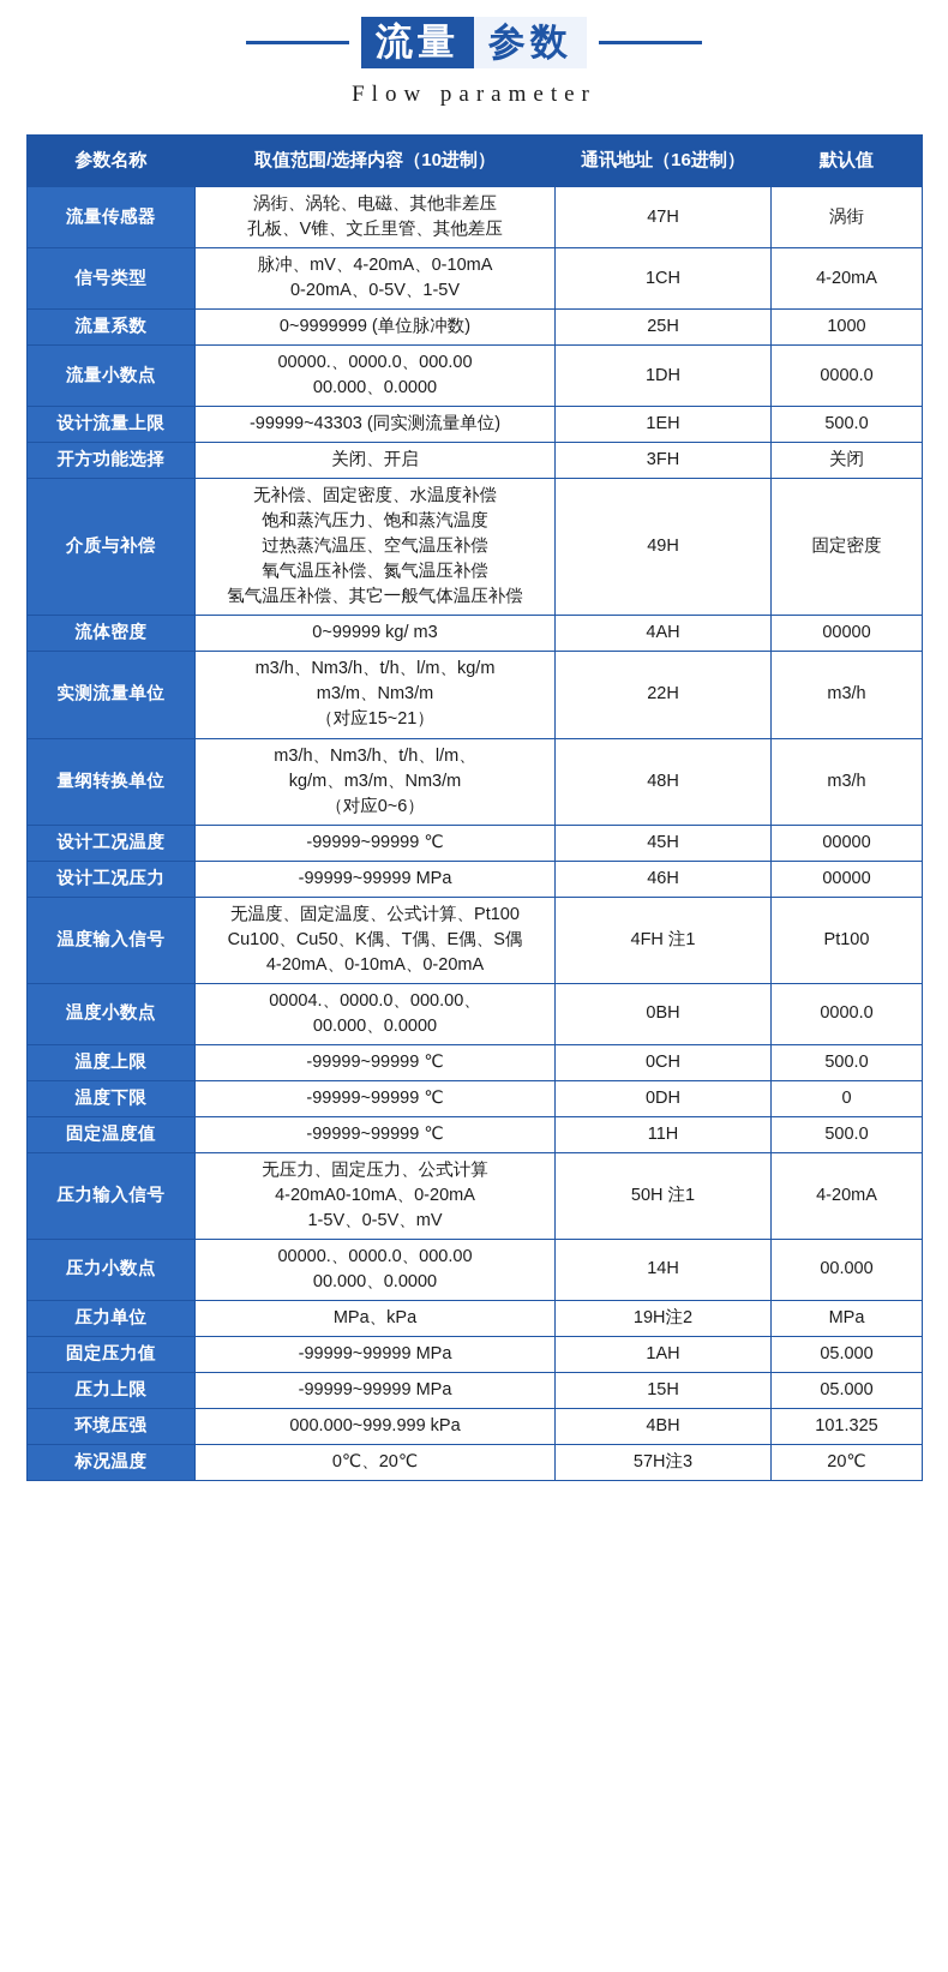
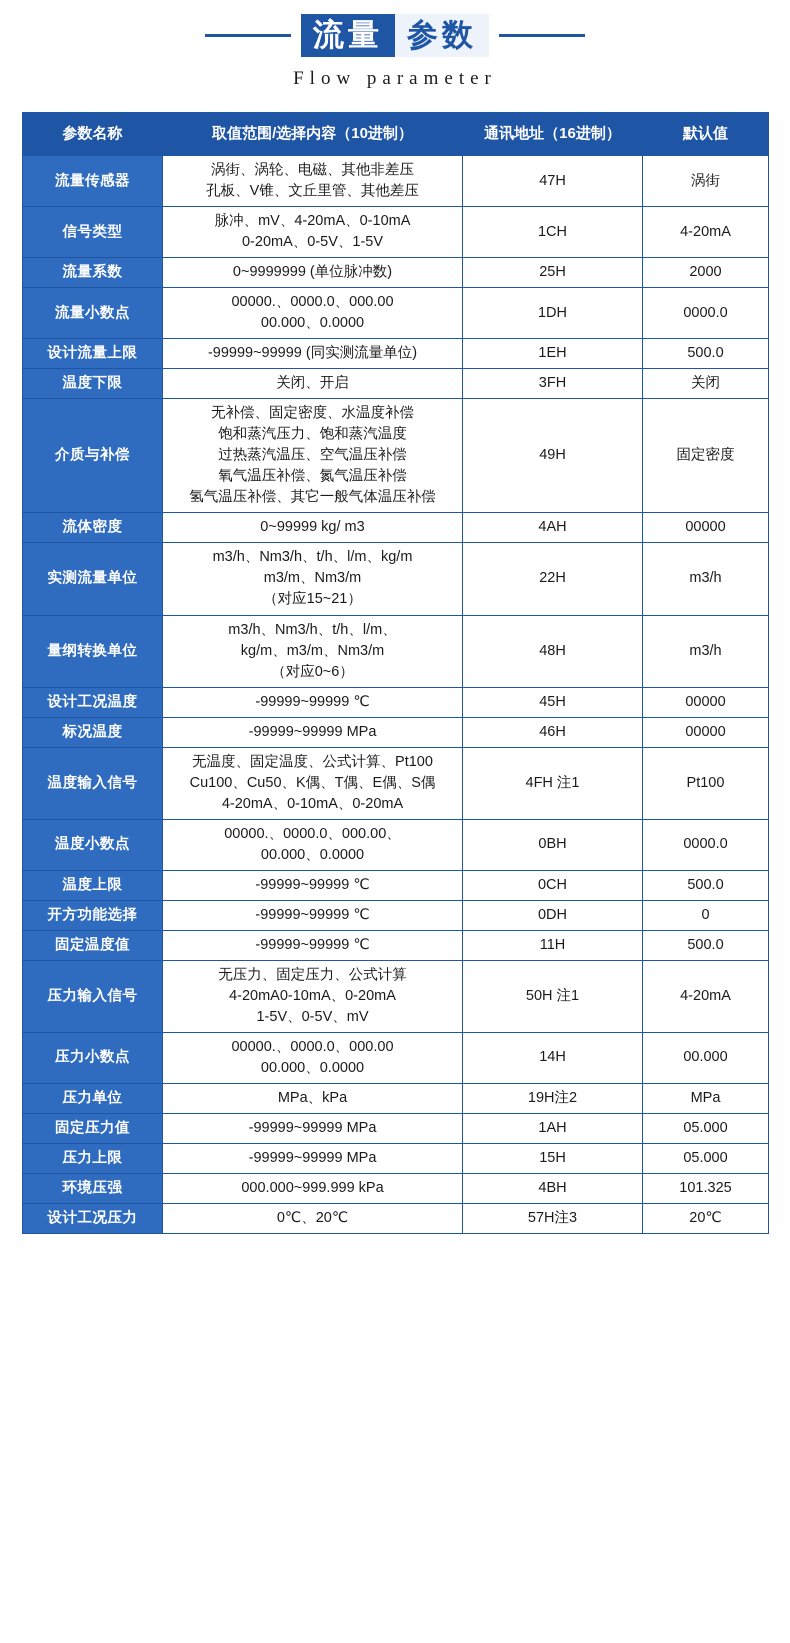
  流量
  参数
  Flow parameter
  参数名称	取值范围/选择内容（10进制）	通讯地址（16进制）	默认值
  流量传感器	涡街、涡轮、电磁、其他非差压孔板、V锥、文丘里管、其他差压	47H	涡街
  信号类型	脉冲、mV、4-20mA、0-10mA0-20mA、0-5V、1-5V	1CH	4-20mA
- 流量系数	0~9999999 (单位脉冲数)	25H	1000
+ 流量系数	0~9999999 (单位脉冲数)	25H	2000
  流量小数点	00000.、0000.0、000.0000.000、0.0000	1DH	0000.0
- 设计流量上限	-99999~43303 (同实测流量单位)	1EH	500.0
+ 设计流量上限	-99999~99999 (同实测流量单位)	1EH	500.0
- 开方功能选择	关闭、开启	3FH	关闭
+ 温度下限	关闭、开启	3FH	关闭
  介质与补偿	无补偿、固定密度、水温度补偿饱和蒸汽压力、饱和蒸汽温度过热蒸汽温压、空气温压补偿氧气温压补偿、氮气温压补偿氢气温压补偿、其它一般气体温压补偿	49H	固定密度
  流体密度	0~99999 kg/ m3	4AH	00000
  实测流量单位	m3/h、Nm3/h、t/h、l/m、kg/mm3/m、Nm3/m（对应15~21）	22H	m3/h
  量纲转换单位	m3/h、Nm3/h、t/h、l/m、kg/m、m3/m、Nm3/m（对应0~6）	48H	m3/h
  设计工况温度	-99999~99999 ℃	45H	00000
- 设计工况压力	-99999~99999 MPa	46H	00000
+ 标况温度	-99999~99999 MPa	46H	00000
  温度输入信号	无温度、固定温度、公式计算、Pt100Cu100、Cu50、K偶、T偶、E偶、S偶4-20mA、0-10mA、0-20mA	4FH 注1	Pt100
- 温度小数点	00004.、0000.0、000.00、00.000、0.0000	0BH	0000.0
+ 温度小数点	00000.、0000.0、000.00、00.000、0.0000	0BH	0000.0
  温度上限	-99999~99999 ℃	0CH	500.0
- 温度下限	-99999~99999 ℃	0DH	0
+ 开方功能选择	-99999~99999 ℃	0DH	0
  固定温度值	-99999~99999 ℃	11H	500.0
  压力输入信号	无压力、固定压力、公式计算4-20mA0-10mA、0-20mA1-5V、0-5V、mV	50H 注1	4-20mA
  压力小数点	00000.、0000.0、000.0000.000、0.0000	14H	00.000
  压力单位	MPa、kPa	19H注2	MPa
  固定压力值	-99999~99999 MPa	1AH	05.000
  压力上限	-99999~99999 MPa	15H	05.000
  环境压强	000.000~999.999 kPa	4BH	101.325
- 标况温度	0℃、20℃	57H注3	20℃
+ 设计工况压力	0℃、20℃	57H注3	20℃
